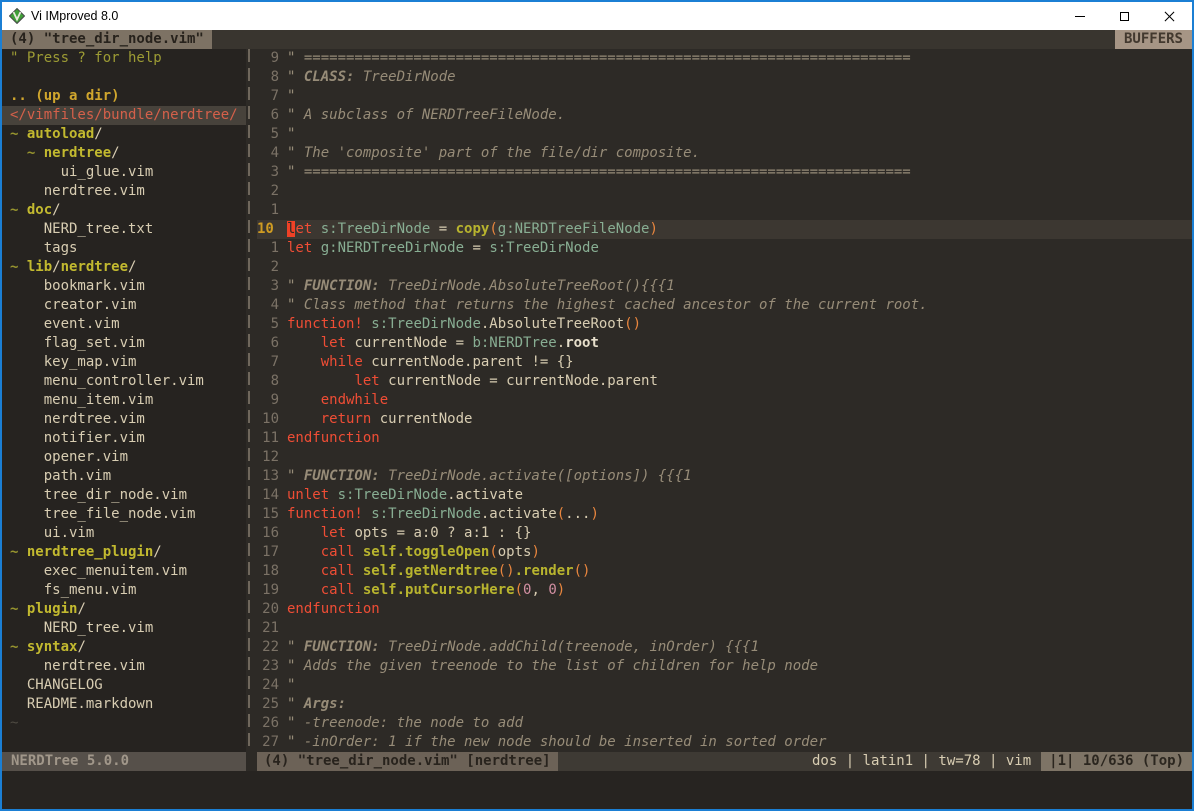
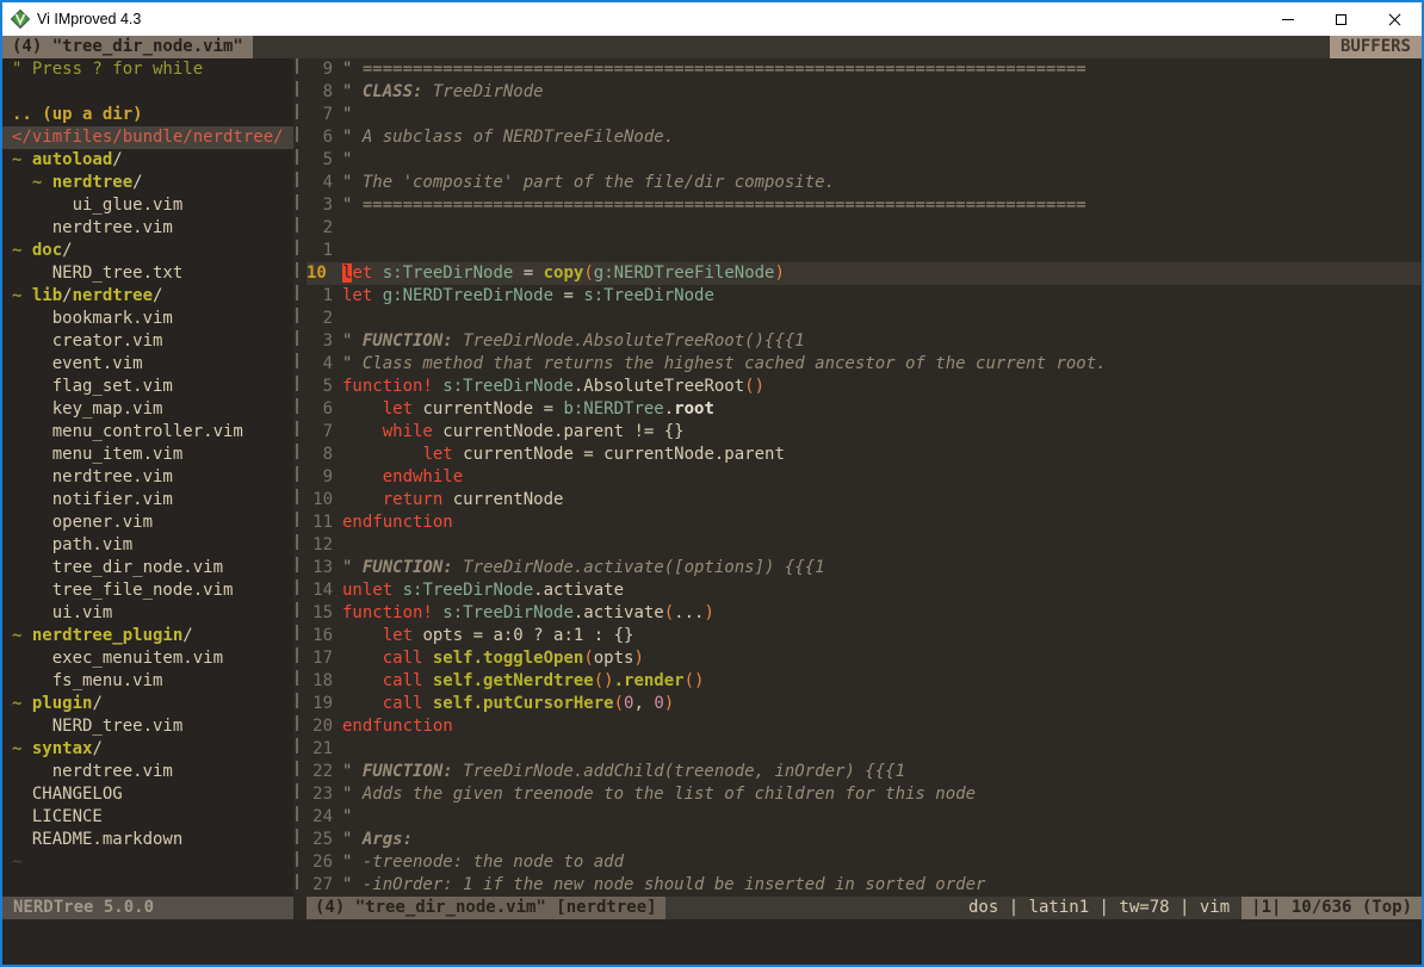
- Vi IMproved 8.0
+ Vi IMproved 4.3
  (4) "tree_dir_node.vim"
  BUFFERS
- " Press ? for help
+ " Press ? for while
  .. (up a dir)
  </vimfiles/bundle/nerdtree/
  ~ autoload/
  ~ nerdtree/
  ui_glue.vim
  nerdtree.vim
  ~ doc/
  NERD_tree.txt
- tags
  ~ lib/nerdtree/
  bookmark.vim
  creator.vim
  event.vim
  flag_set.vim
  key_map.vim
  menu_controller.vim
  menu_item.vim
  nerdtree.vim
  notifier.vim
  opener.vim
  path.vim
  tree_dir_node.vim
  tree_file_node.vim
  ui.vim
  ~ nerdtree_plugin/
  exec_menuitem.vim
  fs_menu.vim
  ~ plugin/
  NERD_tree.vim
  ~ syntax/
  nerdtree.vim
  CHANGELOG
+ LICENCE
  README.markdown
  ~
  9
  " ========================================================================
  8
  " CLASS: TreeDirNode
  7
  "
  6
  " A subclass of NERDTreeFileNode.
  5
  "
  4
  " The 'composite' part of the file/dir composite.
  3
  " ========================================================================
  2
  1
  10
  let s:TreeDirNode = copy(g:NERDTreeFileNode)
  1
  let g:NERDTreeDirNode = s:TreeDirNode
  2
  3
  " FUNCTION: TreeDirNode.AbsoluteTreeRoot(){{{1
  4
  " Class method that returns the highest cached ancestor of the current root.
  5
  function! s:TreeDirNode.AbsoluteTreeRoot()
  6
  let currentNode = b:NERDTree.root
  7
  while currentNode.parent != {}
  8
  let currentNode = currentNode.parent
  9
  endwhile
  10
  return currentNode
  11
  endfunction
  12
  13
  " FUNCTION: TreeDirNode.activate([options]) {{{1
  14
  unlet s:TreeDirNode.activate
  15
  function! s:TreeDirNode.activate(...)
  16
  let opts = a:0 ? a:1 : {}
  17
  call self.toggleOpen(opts)
  18
  call self.getNerdtree().render()
  19
  call self.putCursorHere(0, 0)
  20
  endfunction
  21
  22
  " FUNCTION: TreeDirNode.addChild(treenode, inOrder) {{{1
  23
- " Adds the given treenode to the list of children for help node
+ " Adds the given treenode to the list of children for this node
  24
  "
  25
  " Args:
  26
  " -treenode: the node to add
  27
  " -inOrder: 1 if the new node should be inserted in sorted order
  NERDTree 5.0.0
  (4) "tree_dir_node.vim" [nerdtree]
  dos | latin1 | tw=78 | vim
  |1| 10/636 (Top)
